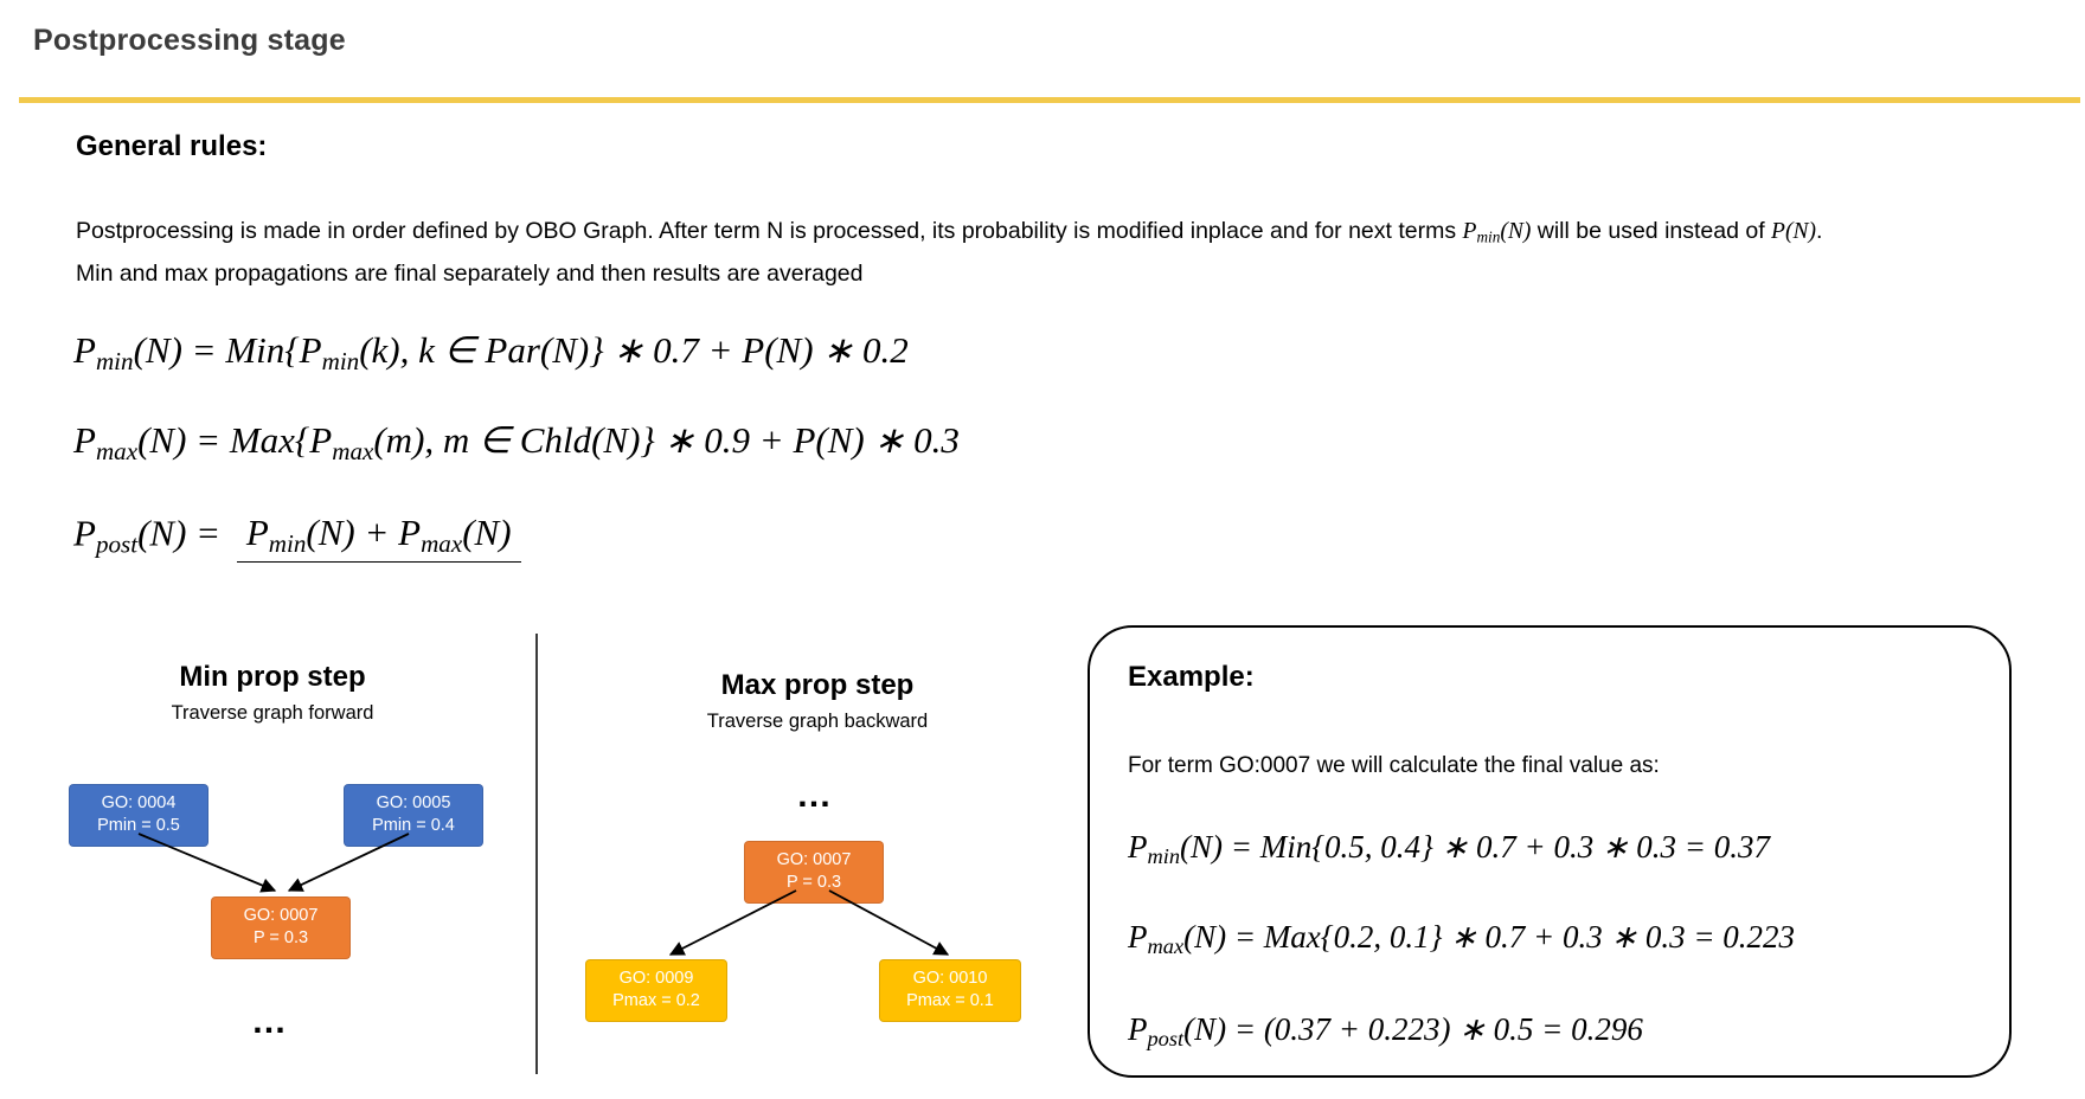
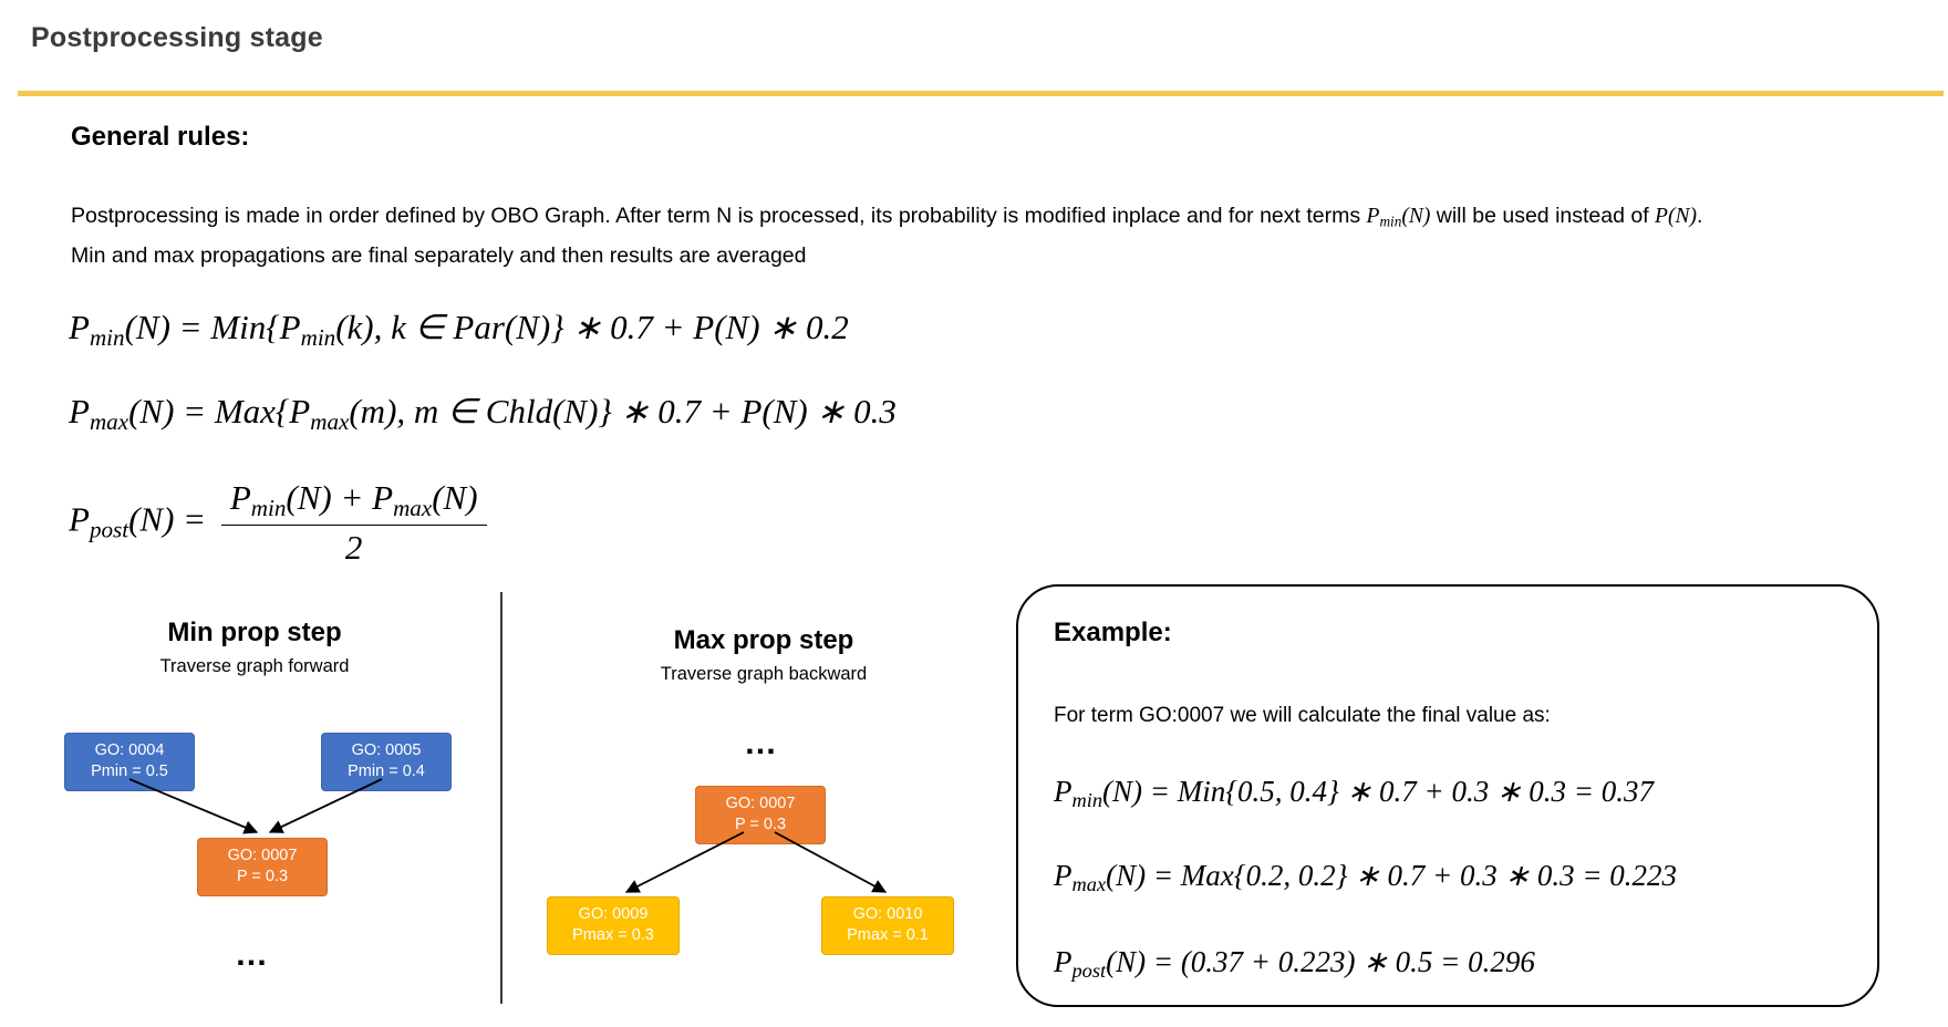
  Postprocessing stage
  General rules:
  Postprocessing is made in order defined by OBO Graph. After term N is processed, its probability is modified inplace and for next terms Pmin(N) will be used instead of P(N). Min and max propagations are final separately and then results are averaged
  Pmin(N) = Min{Pmin(k), k ∈ Par(N)} ∗ 0.7 + P(N) ∗ 0.2
- Pmax(N) = Max{Pmax(m), m ∈ Chld(N)} ∗ 0.9 + P(N) ∗ 0.3
+ Pmax(N) = Max{Pmax(m), m ∈ Chld(N)} ∗ 0.7 + P(N) ∗ 0.3
  Ppost(N) =
  Pmin(N) + Pmax(N)
+ 2
  Min prop step
  Traverse graph forward
  GO: 0004
  Pmin = 0.5
  GO: 0005
  Pmin = 0.4
  GO: 0007
  P = 0.3
  …
  Max prop step
  Traverse graph backward
  …
  GO: 0007
  P = 0.3
  GO: 0009
- Pmax = 0.2
+ Pmax = 0.3
  GO: 0010
  Pmax = 0.1
  Example:
  For term GO:0007 we will calculate the final value as:
  Pmin(N) = Min{0.5, 0.4} ∗ 0.7 + 0.3 ∗ 0.3 = 0.37
- Pmax(N) = Max{0.2, 0.1} ∗ 0.7 + 0.3 ∗ 0.3 = 0.223
+ Pmax(N) = Max{0.2, 0.2} ∗ 0.7 + 0.3 ∗ 0.3 = 0.223
  Ppost(N) = (0.37 + 0.223) ∗ 0.5 = 0.296
